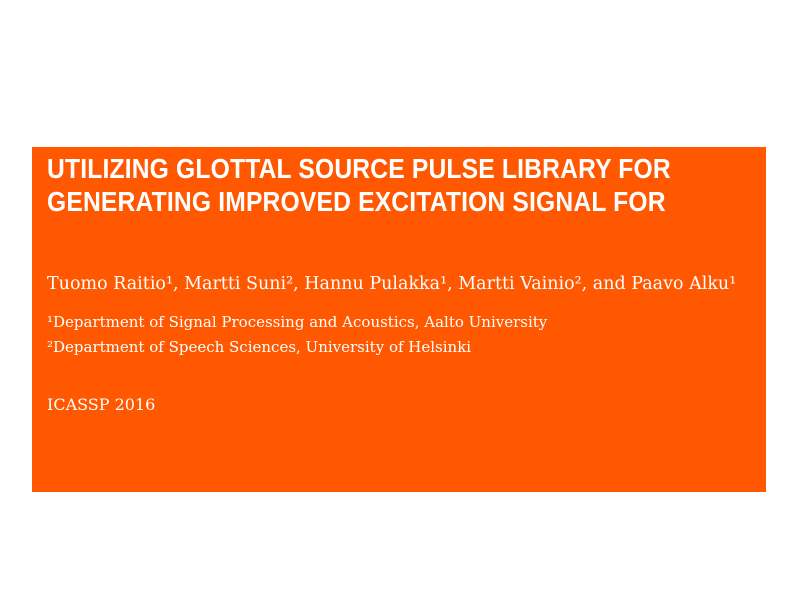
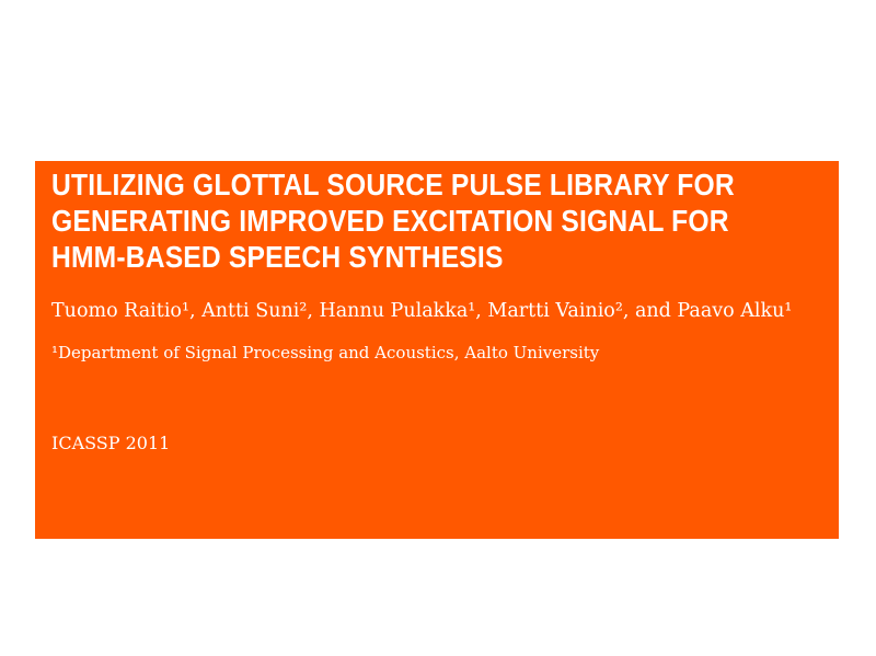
  UTILIZING GLOTTAL SOURCE PULSE LIBRARY FOR
  GENERATING IMPROVED EXCITATION SIGNAL FOR
+ HMM-BASED SPEECH SYNTHESIS
- Tuomo Raitio¹, Martti Suni², Hannu Pulakka¹, Martti Vainio², and Paavo Alku¹
+ Tuomo Raitio¹, Antti Suni², Hannu Pulakka¹, Martti Vainio², and Paavo Alku¹
  ¹Department of Signal Processing and Acoustics, Aalto University
- ²Department of Speech Sciences, University of Helsinki
- ICASSP 2016
+ ICASSP 2011
